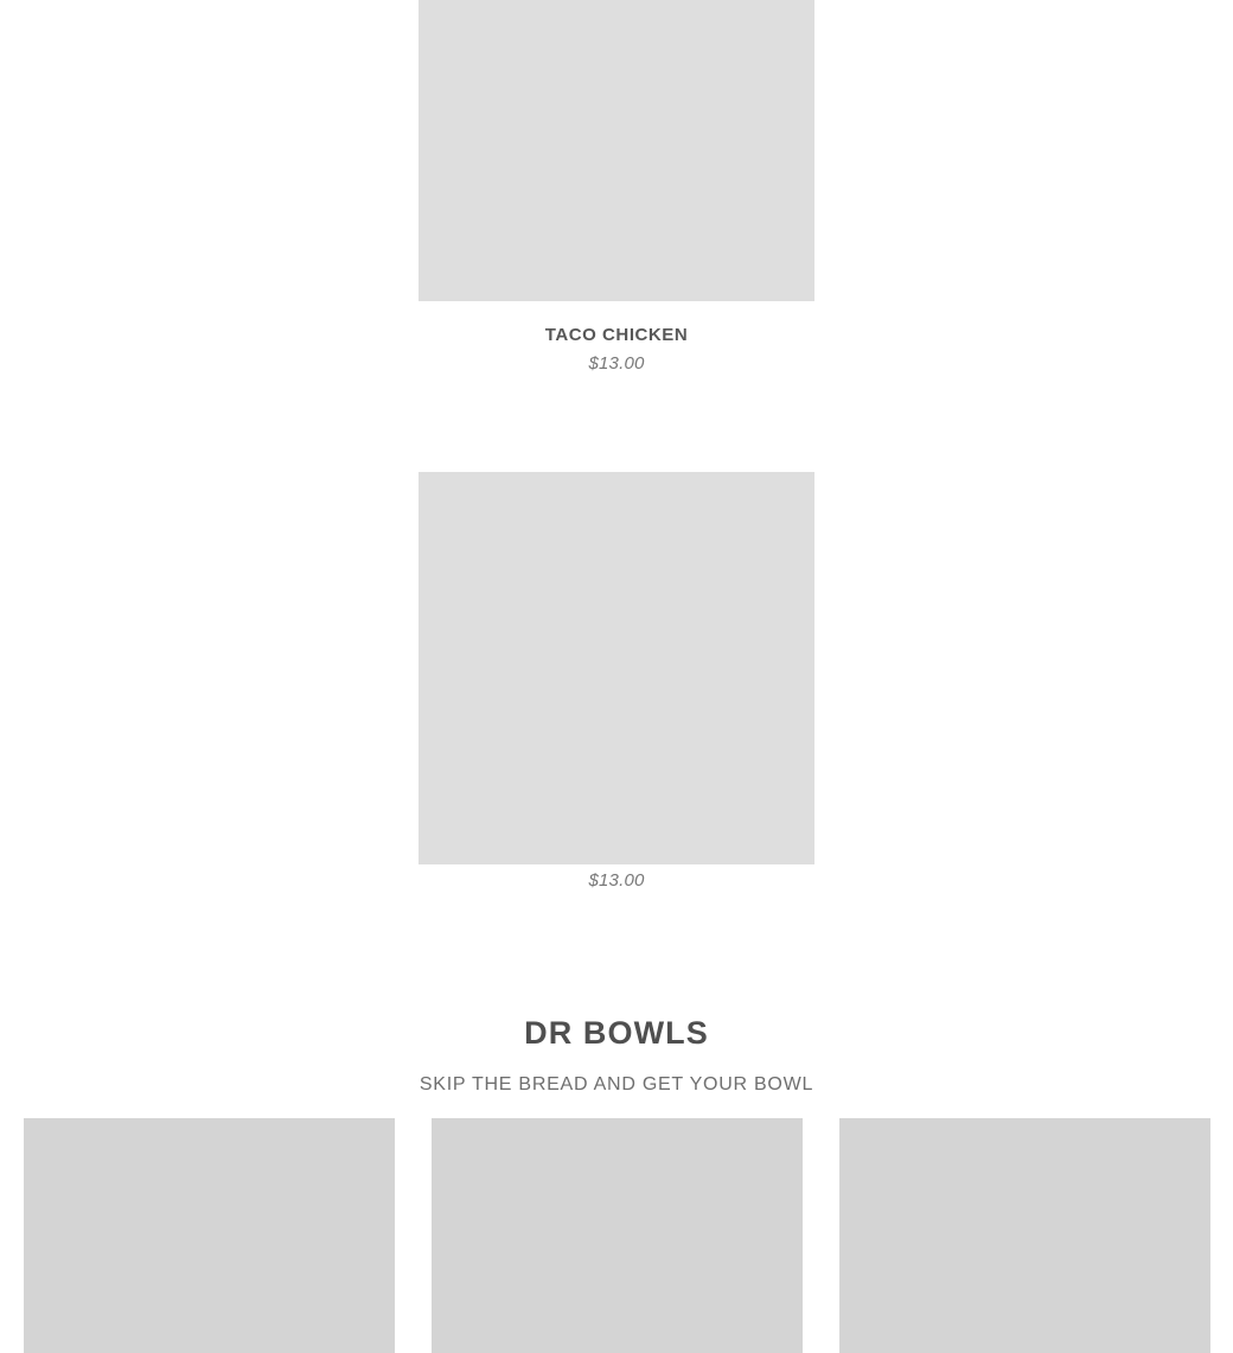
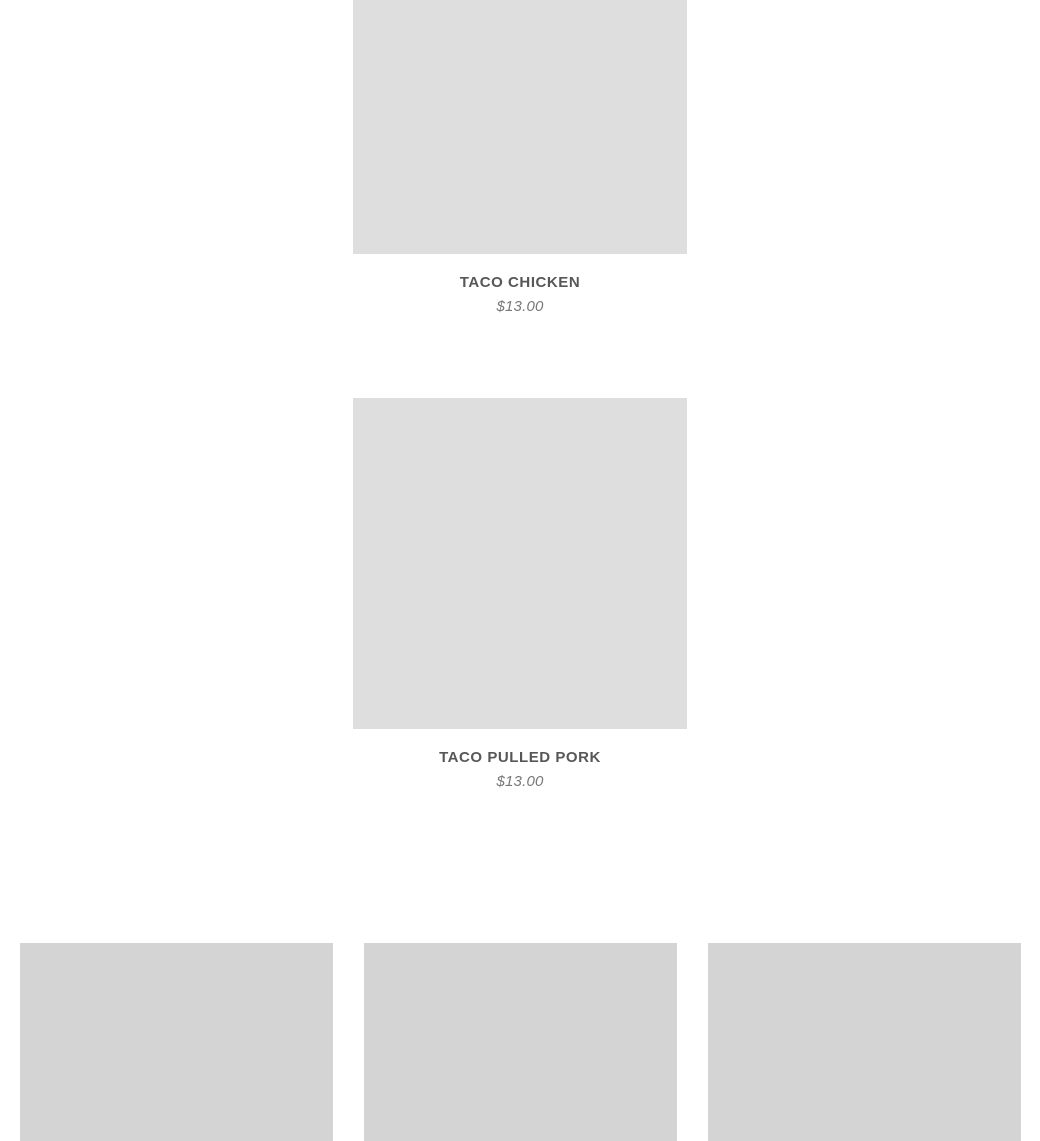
  TACO CHICKEN
  $13.00
+ TACO PULLED PORK
  $13.00
- DR BOWLS
- SKIP THE BREAD AND GET YOUR BOWL
